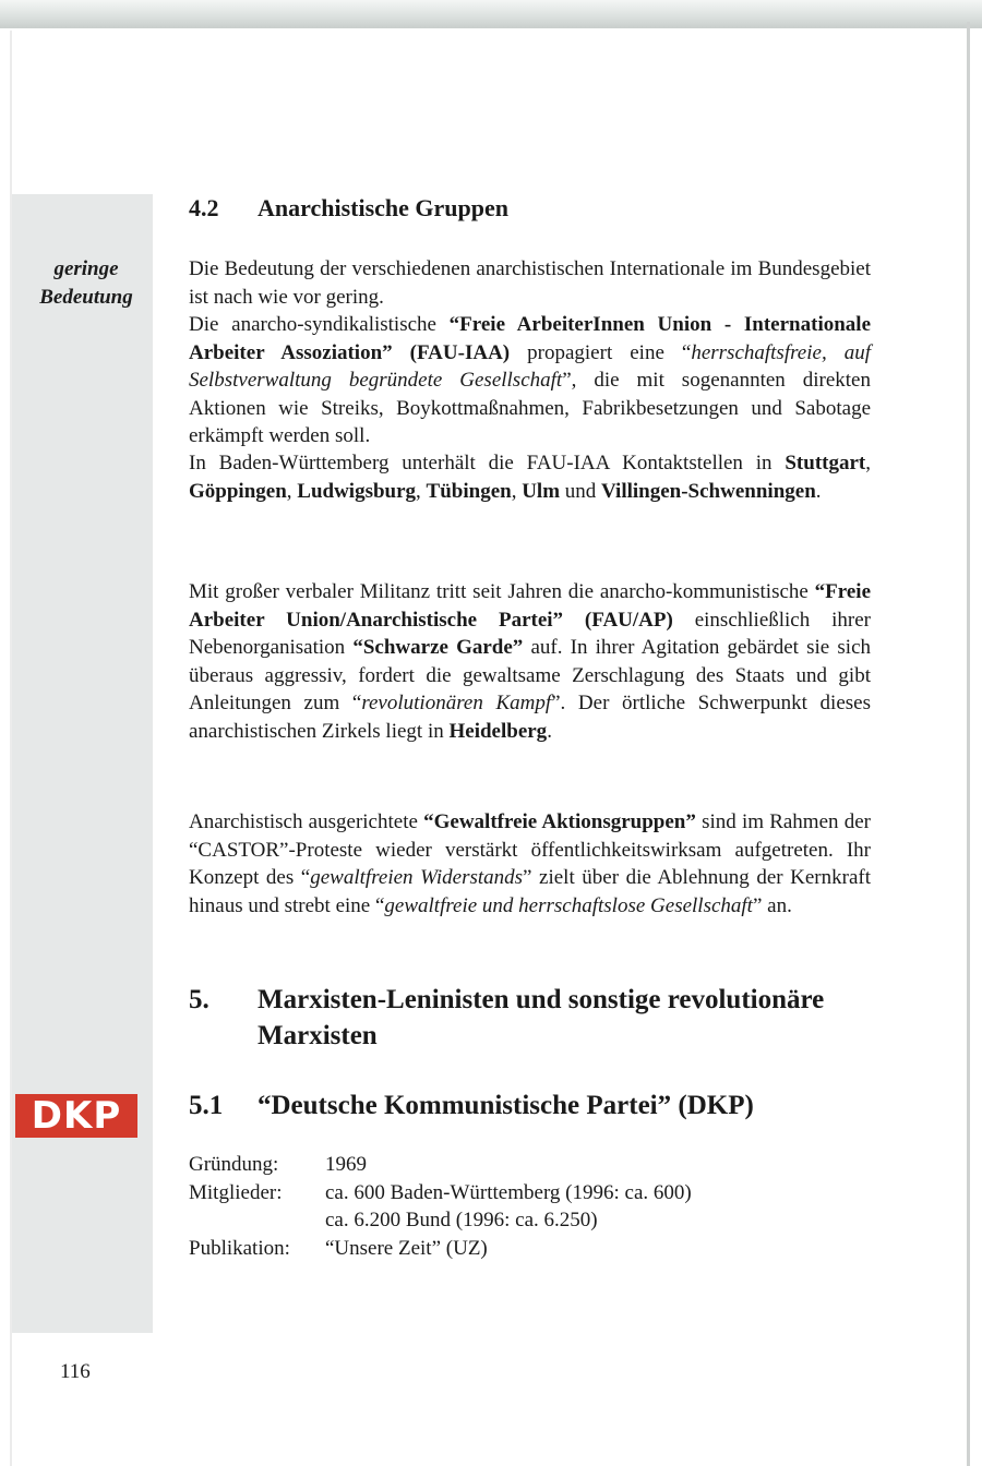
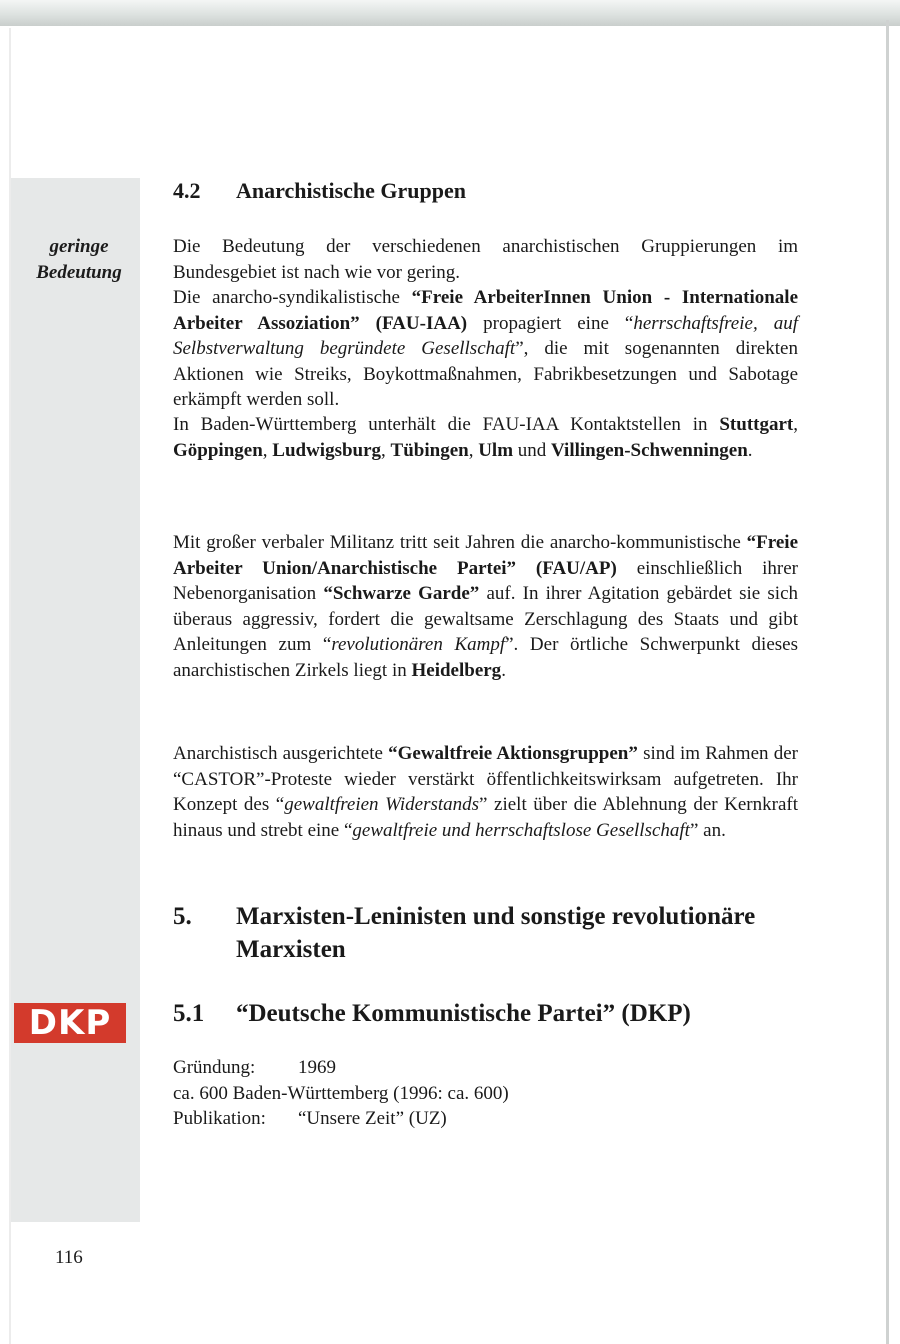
  geringe
  Bedeutung
  DKP
  116
  4.2 Anarchistische Gruppen
- Die Bedeutung der verschiedenen anarchistischen Internationale im Bundesgebiet ist nach wie vor gering.
+ Die Bedeutung der verschiedenen anarchistischen Gruppierungen im Bundesgebiet ist nach wie vor gering.
  Die anarcho-syndikalistische “Freie ArbeiterInnen Union - Internationale Arbeiter Assoziation” (FAU-IAA) propagiert eine “herrschaftsfreie, auf Selbstverwaltung begründete Gesellschaft”, die mit sogenannten direkten Aktionen wie Streiks, Boykottmaßnahmen, Fabrikbesetzungen und Sabotage erkämpft werden soll.
  In Baden-Württemberg unterhält die FAU-IAA Kontaktstellen in Stuttgart, Göppingen, Ludwigsburg, Tübingen, Ulm und Villingen-Schwenningen.
  Mit großer verbaler Militanz tritt seit Jahren die anarcho-kommunistische “Freie Arbeiter Union/Anarchistische Partei” (FAU/AP) einschließlich ihrer Nebenorganisation “Schwarze Garde” auf. In ihrer Agitation gebärdet sie sich überaus aggressiv, fordert die gewaltsame Zerschlagung des Staats und gibt Anleitungen zum “revolutionären Kampf”. Der örtliche Schwerpunkt dieses anarchistischen Zirkels liegt in Heidelberg.
  Anarchistisch ausgerichtete “Gewaltfreie Aktionsgruppen” sind im Rahmen der “CASTOR”-Proteste wieder verstärkt öffentlichkeitswirksam aufgetreten. Ihr Konzept des “gewaltfreien Widerstands” zielt über die Ablehnung der Kernkraft hinaus und strebt eine “gewaltfreie und herrschaftslose Gesellschaft” an.
  5.
  Marxisten-Leninisten und sonstige revolutionäre Marxisten
  5.1
  “Deutsche Kommunistische Partei” (DKP)
  Gründung:
  1969
- Mitglieder:
  ca. 600 Baden-Württemberg (1996: ca. 600)
- ca. 6.200 Bund (1996: ca. 6.250)
  Publikation:
  “Unsere Zeit” (UZ)
